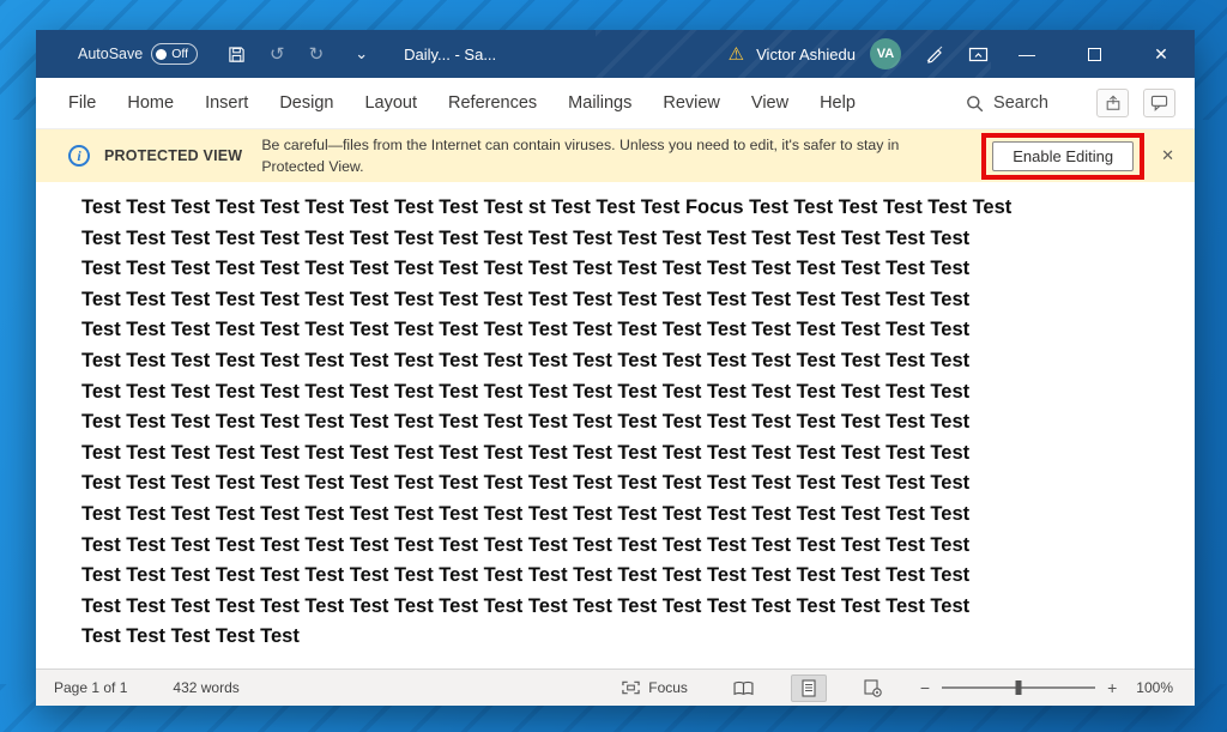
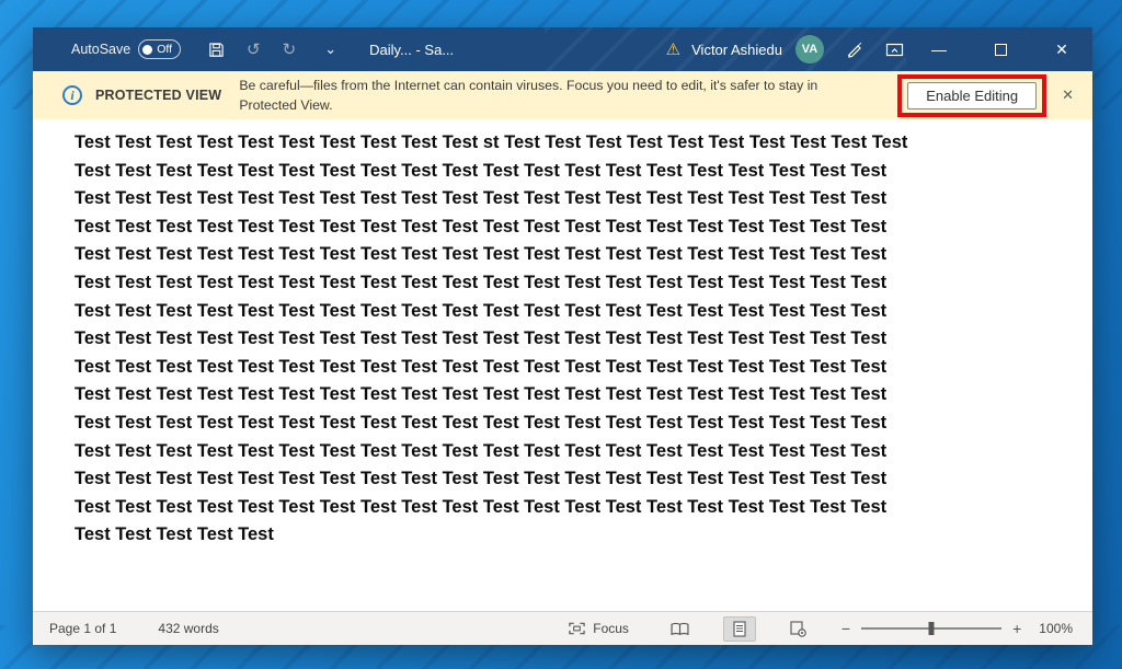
  AutoSave
  Off
  ↺
  ↻
  ⌄
  Daily... - Sa...
  —
  ✕
- File
- Home
- Insert
- Design
- Layout
- References
- Mailings
- Review
- View
- Help
- Search
  i
  PROTECTED VIEW
- Be careful—files from the Internet can contain viruses. Unless you need to edit, it's safer to stay in Protected View.
+ Be careful—files from the Internet can contain viruses. Focus you need to edit, it's safer to stay in Protected View.
  Enable Editing
  ✕
- Test Test Test Test Test Test Test Test Test Test st Test Test Test Focus Test Test Test Test Test Test
+ Test Test Test Test Test Test Test Test Test Test st Test Test Test Test Test Test Test Test Test Test
  Test Test Test Test Test Test Test Test Test Test Test Test Test Test Test Test Test Test Test Test
  Test Test Test Test Test Test Test Test Test Test Test Test Test Test Test Test Test Test Test Test
  Test Test Test Test Test Test Test Test Test Test Test Test Test Test Test Test Test Test Test Test
  Test Test Test Test Test Test Test Test Test Test Test Test Test Test Test Test Test Test Test Test
  Test Test Test Test Test Test Test Test Test Test Test Test Test Test Test Test Test Test Test Test
  Test Test Test Test Test Test Test Test Test Test Test Test Test Test Test Test Test Test Test Test
  Test Test Test Test Test Test Test Test Test Test Test Test Test Test Test Test Test Test Test Test
  Test Test Test Test Test Test Test Test Test Test Test Test Test Test Test Test Test Test Test Test
  Test Test Test Test Test Test Test Test Test Test Test Test Test Test Test Test Test Test Test Test
  Test Test Test Test Test Test Test Test Test Test Test Test Test Test Test Test Test Test Test Test
  Test Test Test Test Test Test Test Test Test Test Test Test Test Test Test Test Test Test Test Test
  Test Test Test Test Test Test Test Test Test Test Test Test Test Test Test Test Test Test Test Test
  Test Test Test Test Test Test Test Test Test Test Test Test Test Test Test Test Test Test Test Test
  Test Test Test Test Test
  Page 1 of 1
  432 words
  Focus
  −
  +
  100%
